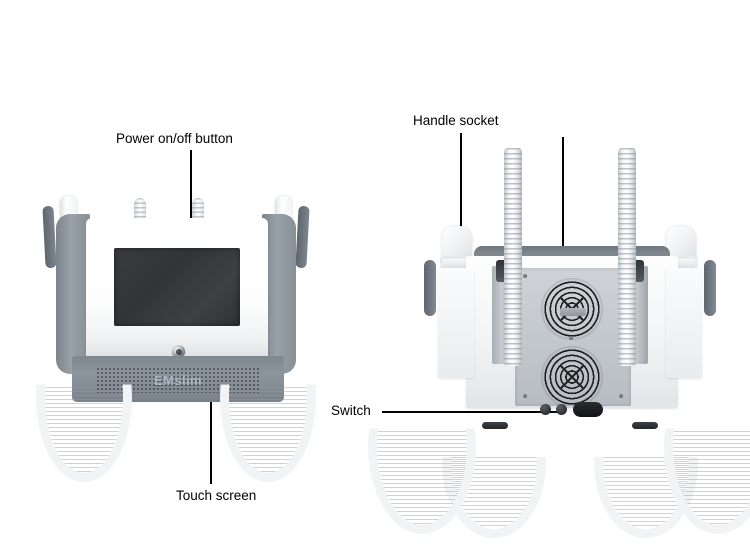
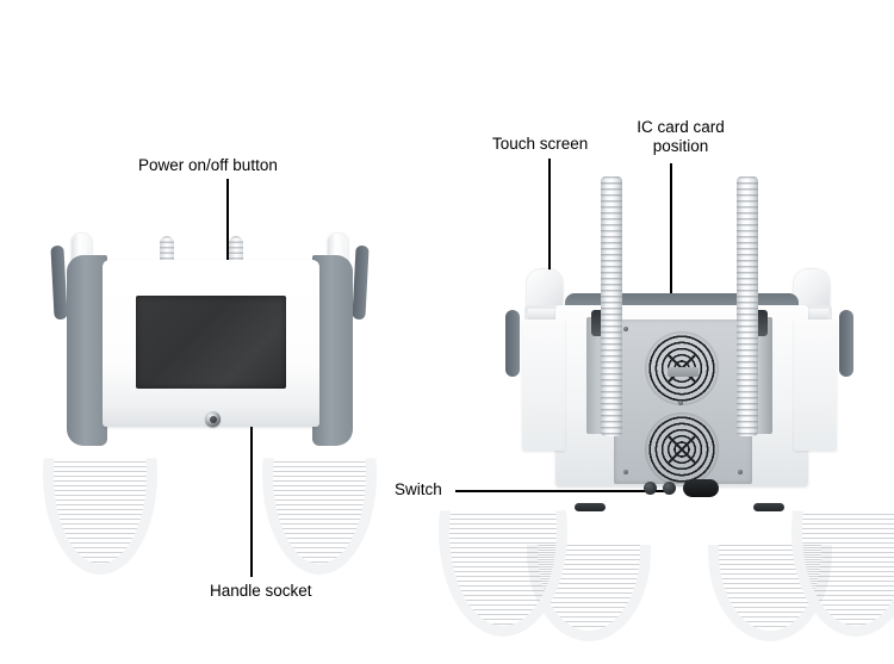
  Power on/off button
- Handle socket
+ Touch screen
+ IC card card
+ position
  Switch
- Touch screen
+ Handle socket
- EMslim
